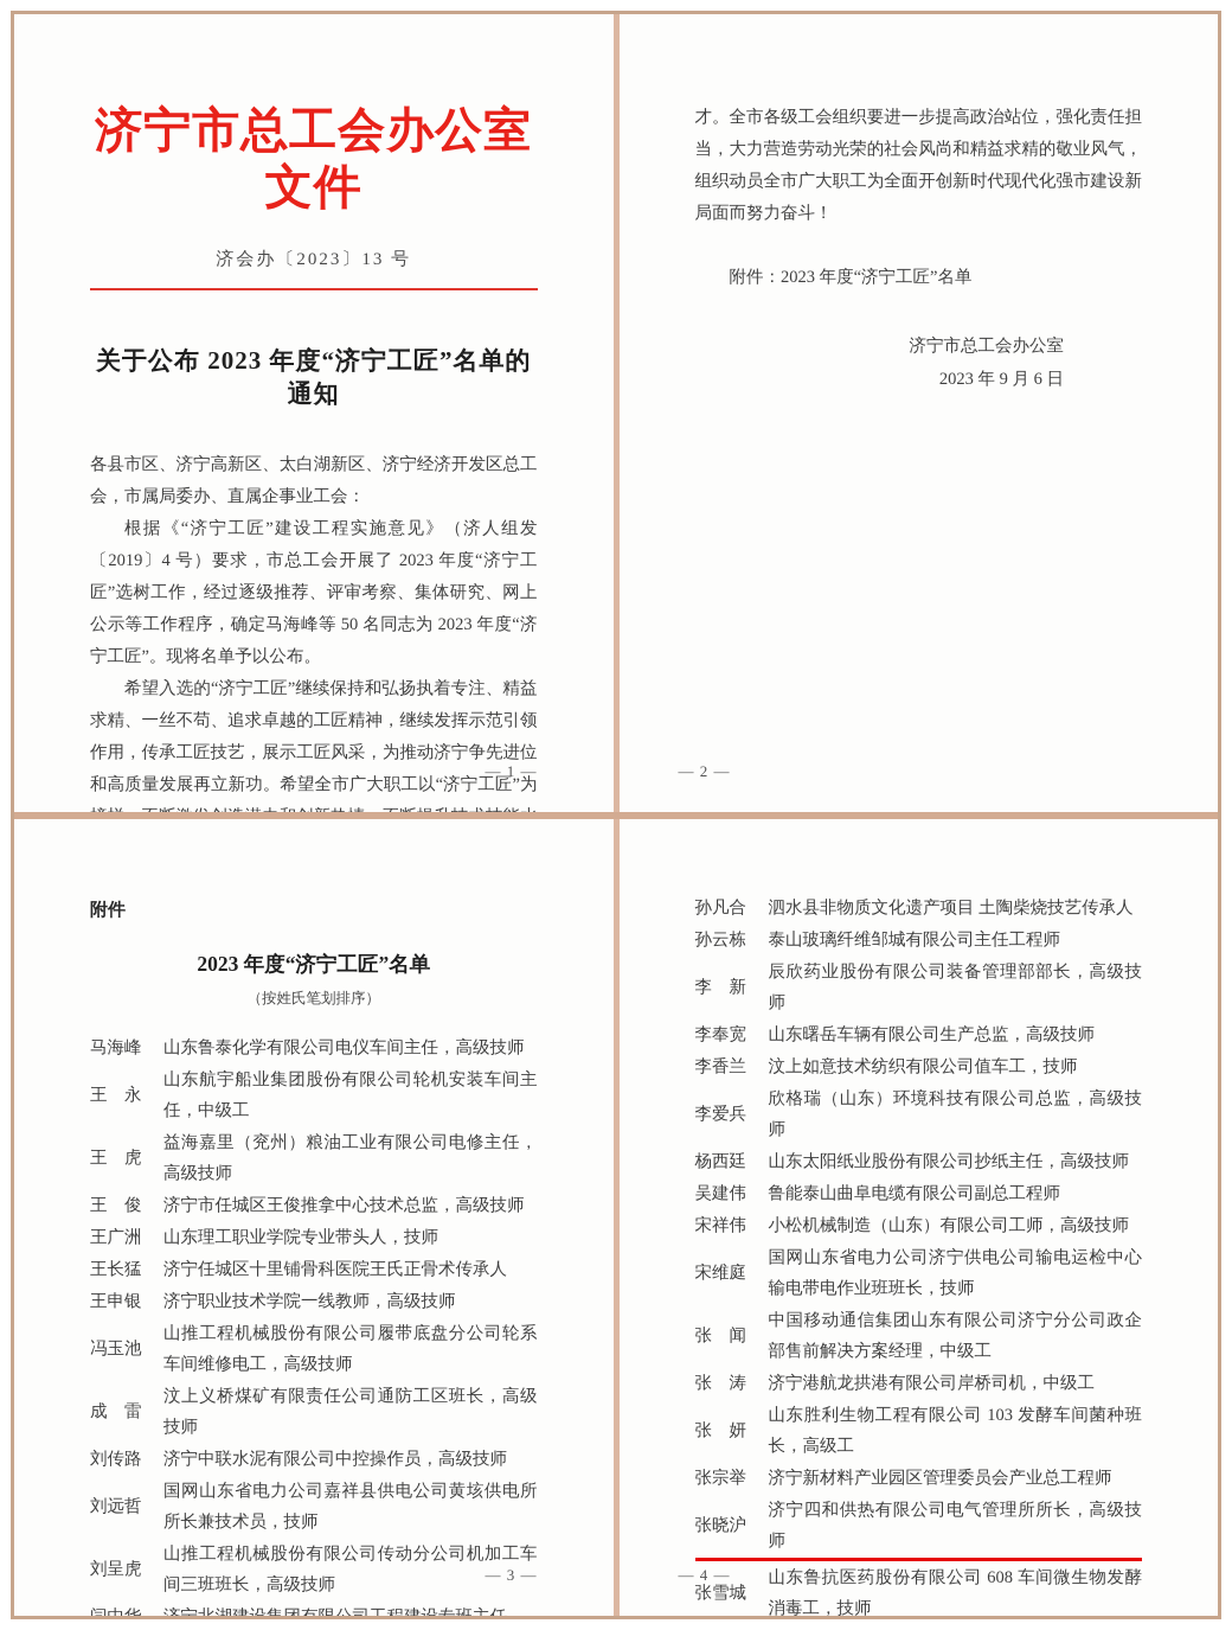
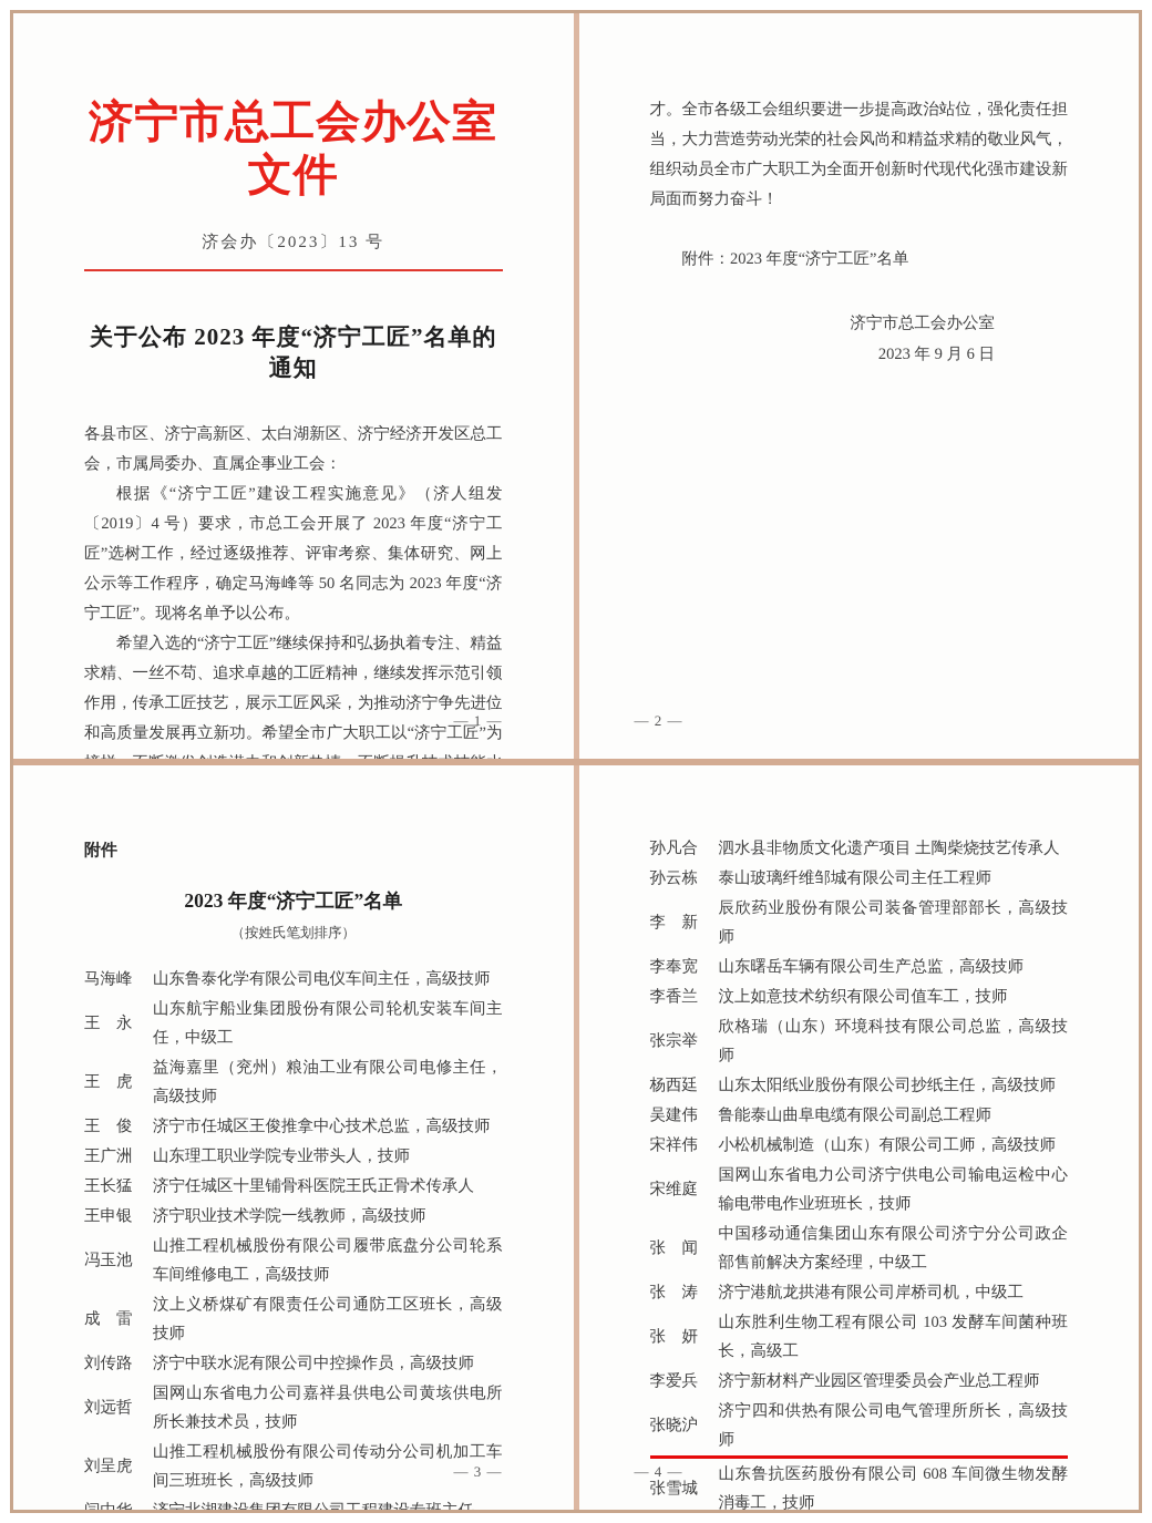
  济宁市总工会办公室文件
  济会办〔2023〕13 号
  关于公布 2023 年度“济宁工匠”名单的通知
  各县市区、济宁高新区、太白湖新区、济宁经济开发区总工会，市属局委办、直属企事业工会：
  根据《“济宁工匠”建设工程实施意见》（济人组发〔2019〕4 号）要求，市总工会开展了 2023 年度“济宁工匠”选树工作，经过逐级推荐、评审考察、集体研究、网上公示等工作程序，确定马海峰等 50 名同志为 2023 年度“济宁工匠”。现将名单予以公布。
  — 1 —
  才。全市各级工会组织要进一步提高政治站位，强化责任担当，大力营造劳动光荣的社会风尚和精益求精的敬业风气，组织动员全市广大职工为全面开创新时代现代化强市建设新局面而努力奋斗！
  附件：2023 年度“济宁工匠”名单
  济宁市总工会办公室
  2023 年 9 月 6 日
  — 2 —
  附件
  2023 年度“济宁工匠”名单
  （按姓氏笔划排序）
  马海峰
  山东鲁泰化学有限公司电仪车间主任，高级技师
  王 永
  山东航宇船业集团股份有限公司轮机安装车间主任，中级工
  王 虎
  益海嘉里（兖州）粮油工业有限公司电修主任，高级技师
  王 俊
  济宁市任城区王俊推拿中心技术总监，高级技师
  王广洲
  山东理工职业学院专业带头人，技师
  王长猛
  济宁任城区十里铺骨科医院王氏正骨术传承人
  王申银
  济宁职业技术学院一线教师，高级技师
  冯玉池
  山推工程机械股份有限公司履带底盘分公司轮系车间维修电工，高级技师
  成 雷
  汶上义桥煤矿有限责任公司通防工区班长，高级技师
  刘传路
  济宁中联水泥有限公司中控操作员，高级技师
  刘远哲
  国网山东省电力公司嘉祥县供电公司黄垓供电所所长兼技术员，技师
  刘呈虎
  山推工程机械股份有限公司传动分公司机加工车间三班班长，高级技师
  — 3 —
  孙凡合
  泗水县非物质文化遗产项目 土陶柴烧技艺传承人
  孙云栋
  泰山玻璃纤维邹城有限公司主任工程师
  李 新
  辰欣药业股份有限公司装备管理部部长，高级技师
  李奉宽
  山东曙岳车辆有限公司生产总监，高级技师
  李香兰
  汶上如意技术纺织有限公司值车工，技师
- 李爱兵
+ 张宗举
  欣格瑞（山东）环境科技有限公司总监，高级技师
  杨西廷
  山东太阳纸业股份有限公司抄纸主任，高级技师
  吴建伟
  鲁能泰山曲阜电缆有限公司副总工程师
  宋祥伟
  小松机械制造（山东）有限公司工师，高级技师
  宋维庭
  国网山东省电力公司济宁供电公司输电运检中心输电带电作业班班长，技师
  张 闻
  中国移动通信集团山东有限公司济宁分公司政企部售前解决方案经理，中级工
  张 涛
  济宁港航龙拱港有限公司岸桥司机，中级工
  张 妍
  山东胜利生物工程有限公司 103 发酵车间菌种班长，高级工
- 张宗举
+ 李爱兵
  济宁新材料产业园区管理委员会产业总工程师
  张晓沪
  济宁四和供热有限公司电气管理所所长，高级技师
  张雪城
  山东鲁抗医药股份有限公司 608 车间微生物发酵消毒工，技师
  — 4 —
